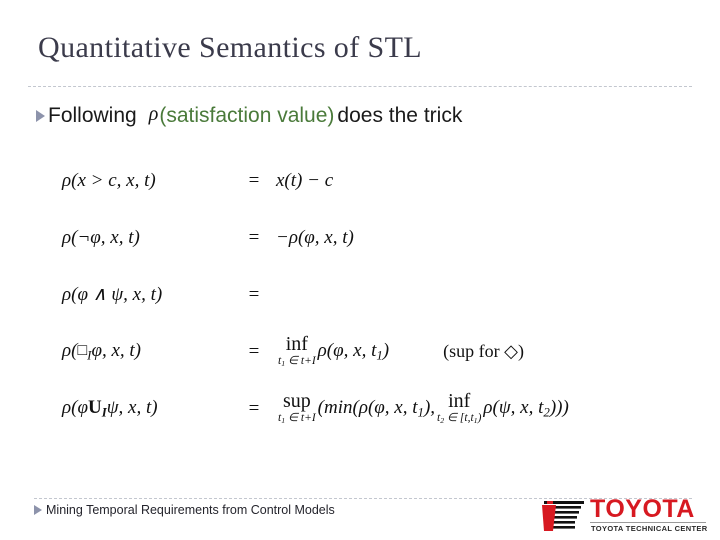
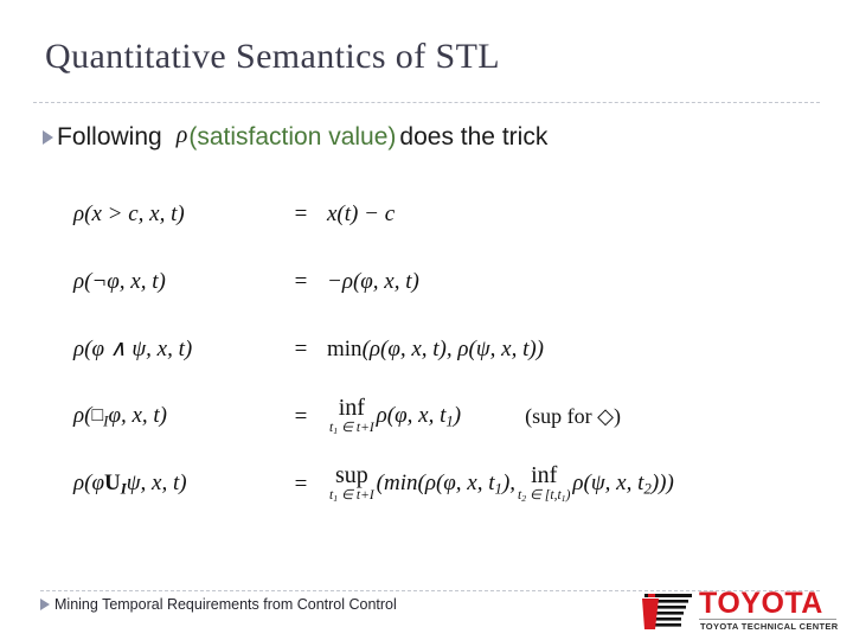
  Quantitative Semantics of STL
  Following
  ρ
  (satisfaction value)
  does the trick
  ρ(x > c, x, t)
  =
  x(t) − c
  ρ(¬φ, x, t)
  =
  −
  ρ
  (φ, x, t)
  ρ(φ ∧ ψ, x, t)
  =
+ min
+ (ρ(φ, x, t), ρ(ψ, x, t))
  ρ(□Iφ, x, t)
  =
  inf
  t1 ∈ t+I
  ρ(φ, x, t1)
  (sup for ◇)
  ρ(φUIψ, x, t)
  =
  sup
  t1 ∈ t+I
  (min(ρ(φ, x, t1),
  inf
  t2 ∈ [t,t1)
  ρ(ψ, x, t2)))
- Mining Temporal Requirements from Control Models
+ Mining Temporal Requirements from Control Control
  TOYOTA
  TOYOTA TECHNICAL CENTER
